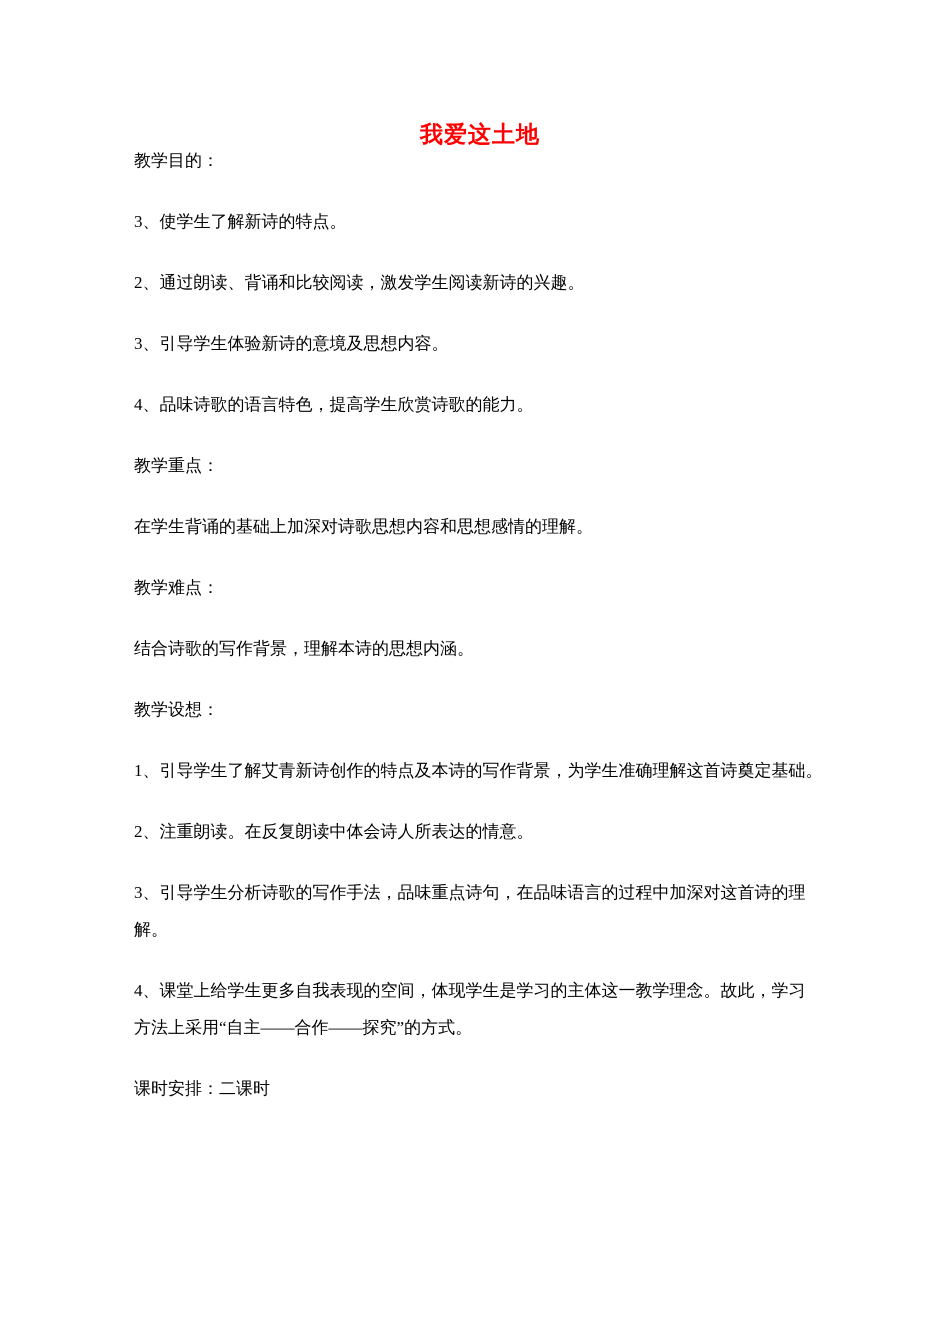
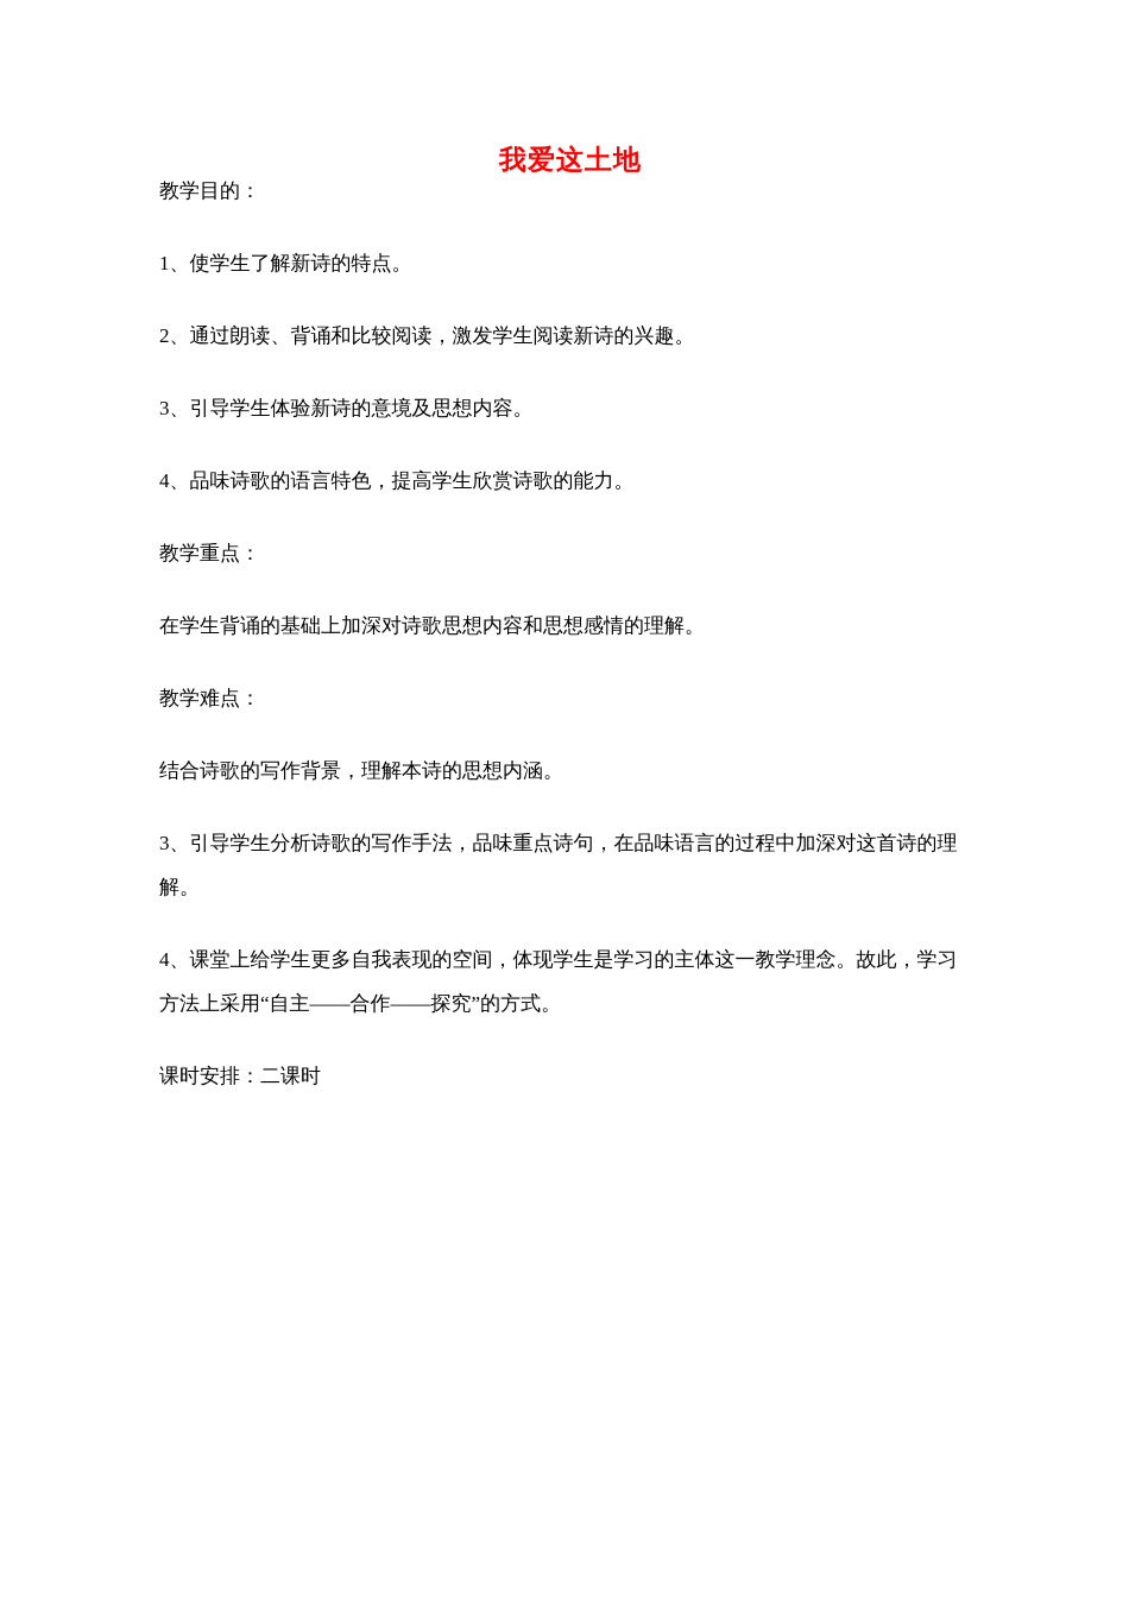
  我爱这土地
  教学目的：
- 3、使学生了解新诗的特点。
+ 1、使学生了解新诗的特点。
  2、通过朗读、背诵和比较阅读，激发学生阅读新诗的兴趣。
  3、引导学生体验新诗的意境及思想内容。
  4、品味诗歌的语言特色，提高学生欣赏诗歌的能力。
  教学重点：
  在学生背诵的基础上加深对诗歌思想内容和思想感情的理解。
  教学难点：
  结合诗歌的写作背景，理解本诗的思想内涵。
- 教学设想：
- 1、引导学生了解艾青新诗创作的特点及本诗的写作背景，为学生准确理解这首诗奠定基础。
- 2、注重朗读。在反复朗读中体会诗人所表达的情意。
  3、引导学生分析诗歌的写作手法，品味重点诗句，在品味语言的过程中加深对这首诗的理
  解。
  4、课堂上给学生更多自我表现的空间，体现学生是学习的主体这一教学理念。故此，学习
  方法上采用“自主——合作——探究”的方式。
  课时安排：二课时
